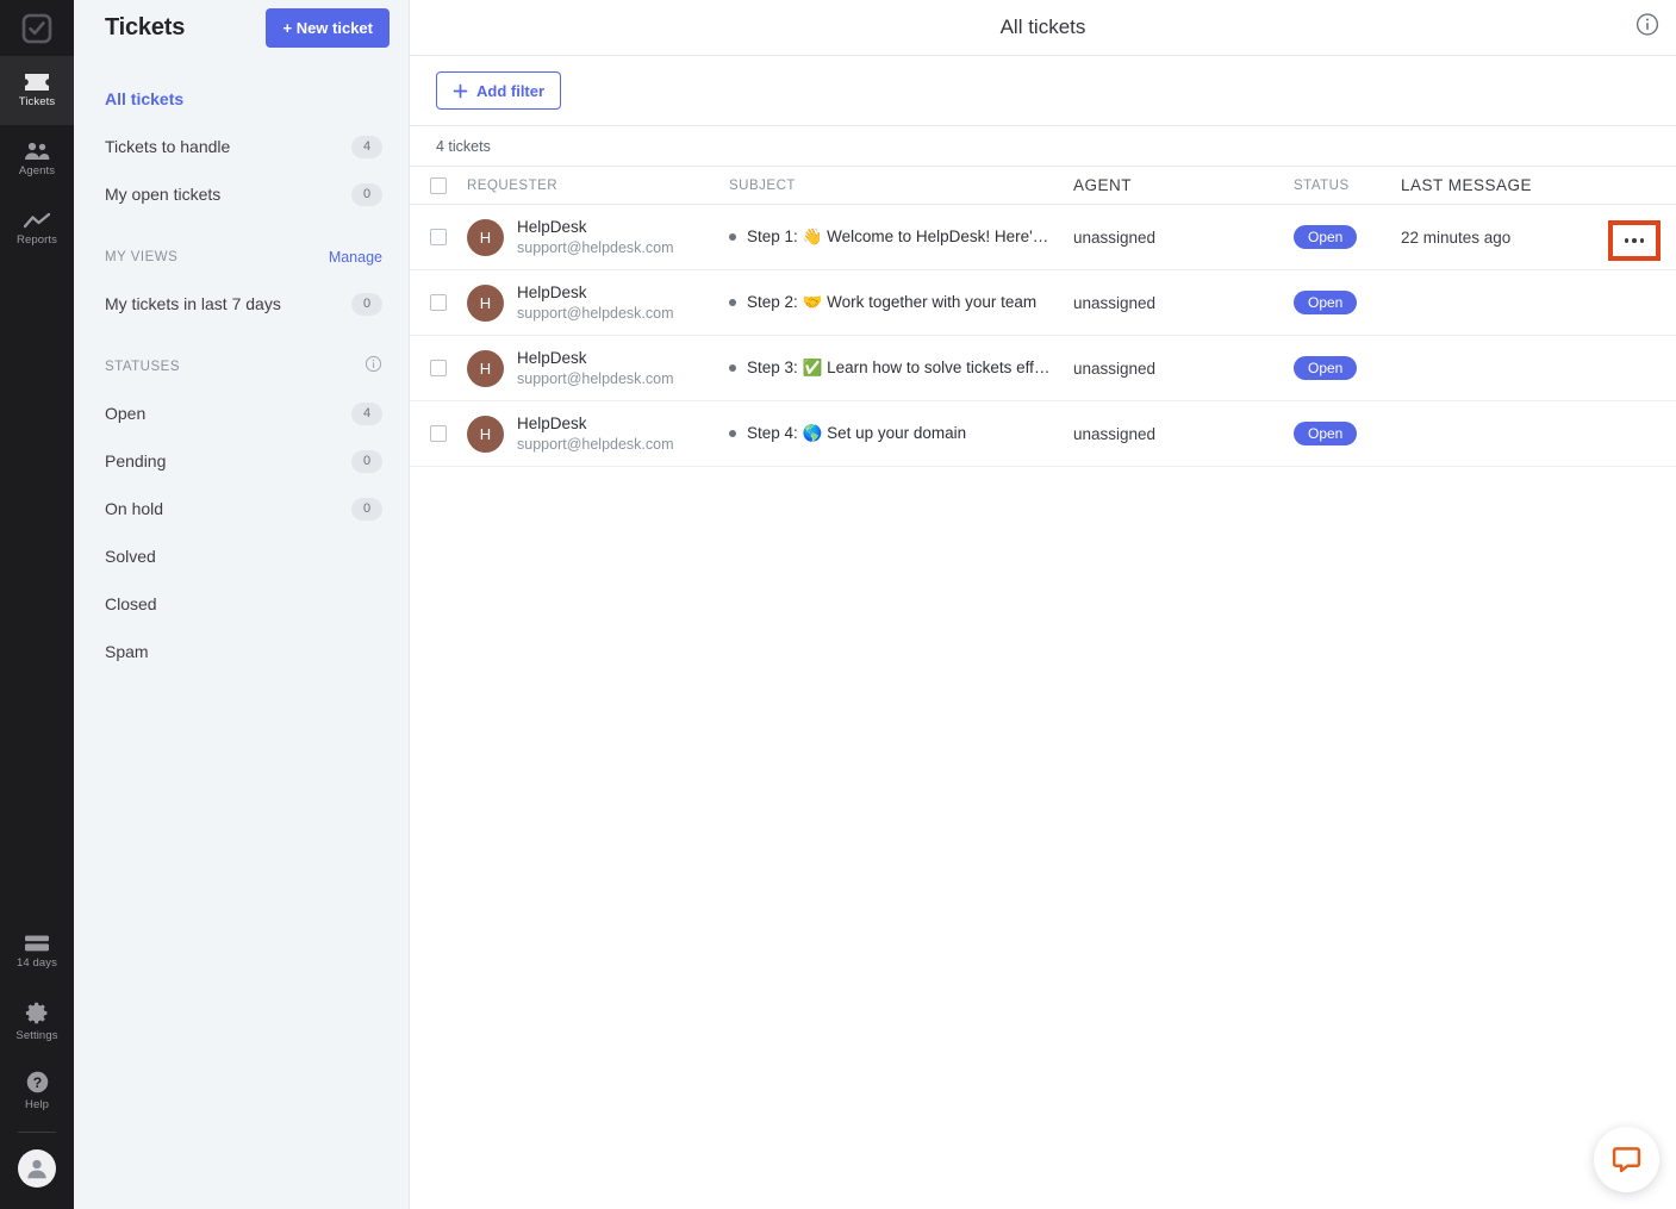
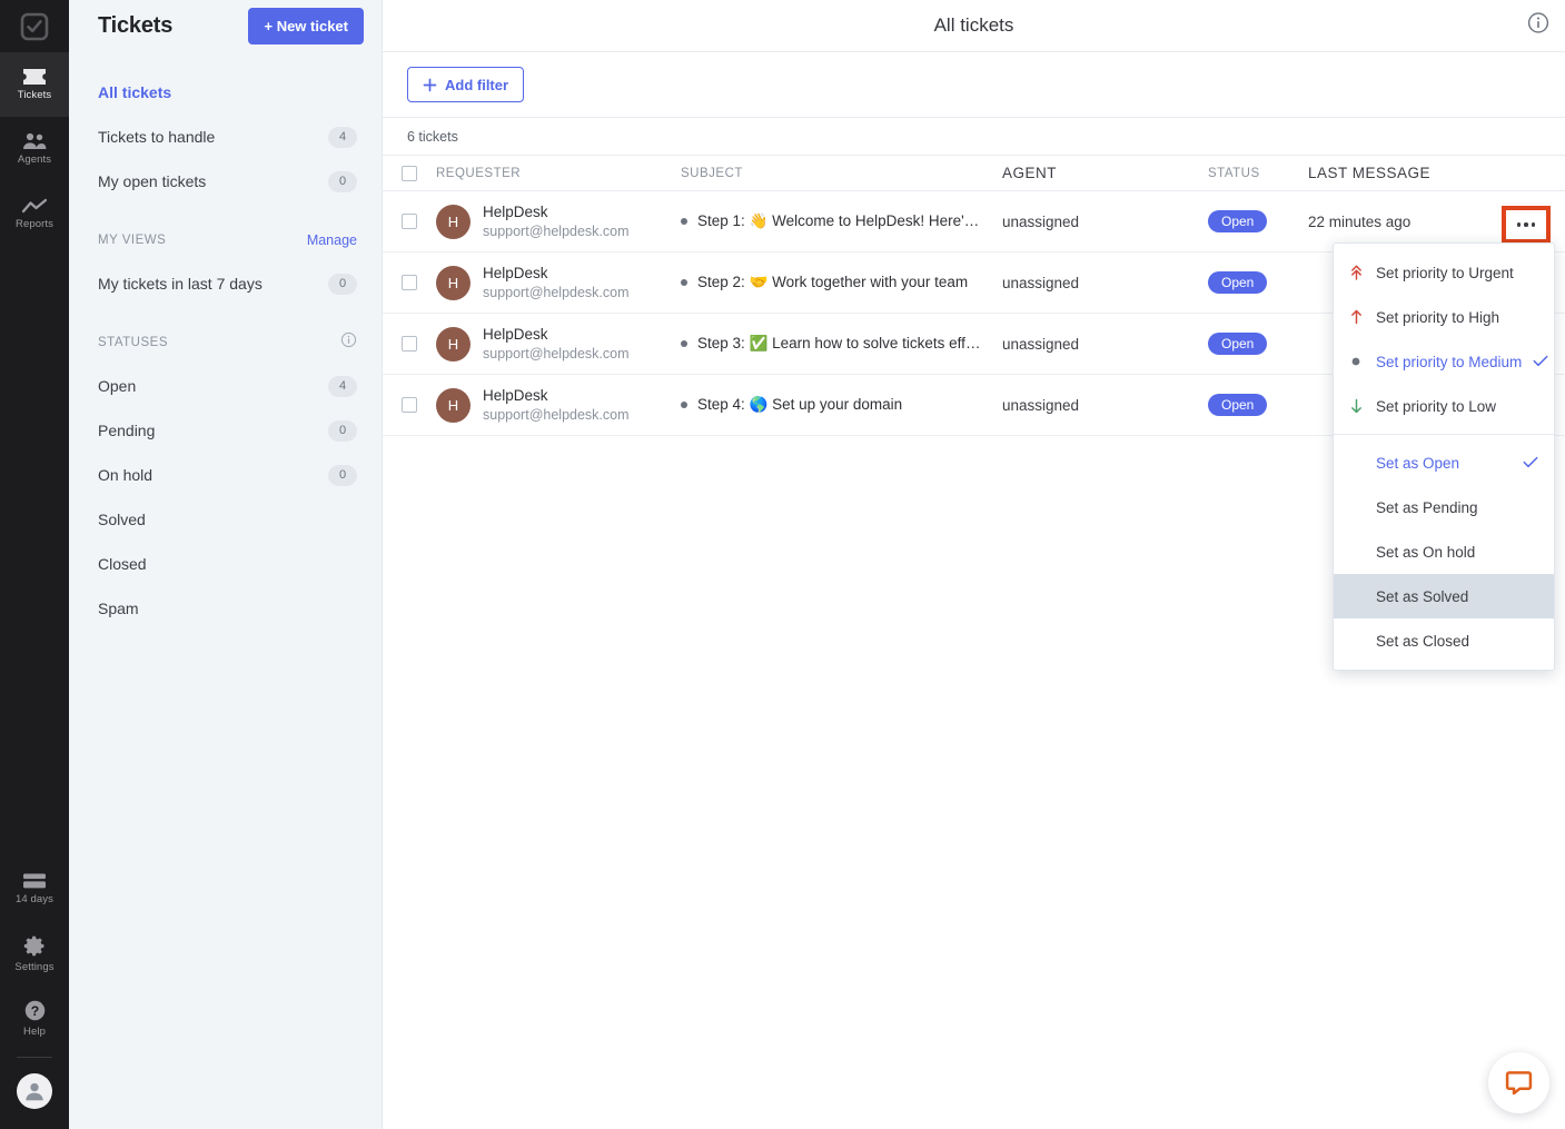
  Tickets
  Agents
  Reports
  14 days
  Settings
  ?
  Help
  Tickets
  + New ticket
  All tickets
  Tickets to handle
  4
  My open tickets
  0
  MY VIEWS
  Manage
  My tickets in last 7 days
  0
  STATUSES
  Open
  4
  Pending
  0
  On hold
  0
  Solved
  Closed
  Spam
  All tickets
  Add filter
- 4 tickets
+ 6 tickets
  REQUESTER
  SUBJECT
  AGENT
  STATUS
  LAST MESSAGE
  H
  HelpDesk
  support@helpdesk.com
  Step 1: 👋 Welcome to HelpDesk! Here's y
  unassigned
  Open
  22 minutes ago
  H
  HelpDesk
  support@helpdesk.com
  Step 2: 🤝 Work together with your team
  unassigned
  Open
  H
  HelpDesk
  support@helpdesk.com
  Step 3: ✅ Learn how to solve tickets effect
  unassigned
  Open
  H
  HelpDesk
  support@helpdesk.com
  Step 4: 🌎 Set up your domain
  unassigned
  Open
+ Set priority to Urgent
+ Set priority to High
+ Set priority to Medium
+ Set priority to Low
+ Set as Open
+ Set as Pending
+ Set as On hold
+ Set as Solved
+ Set as Closed
